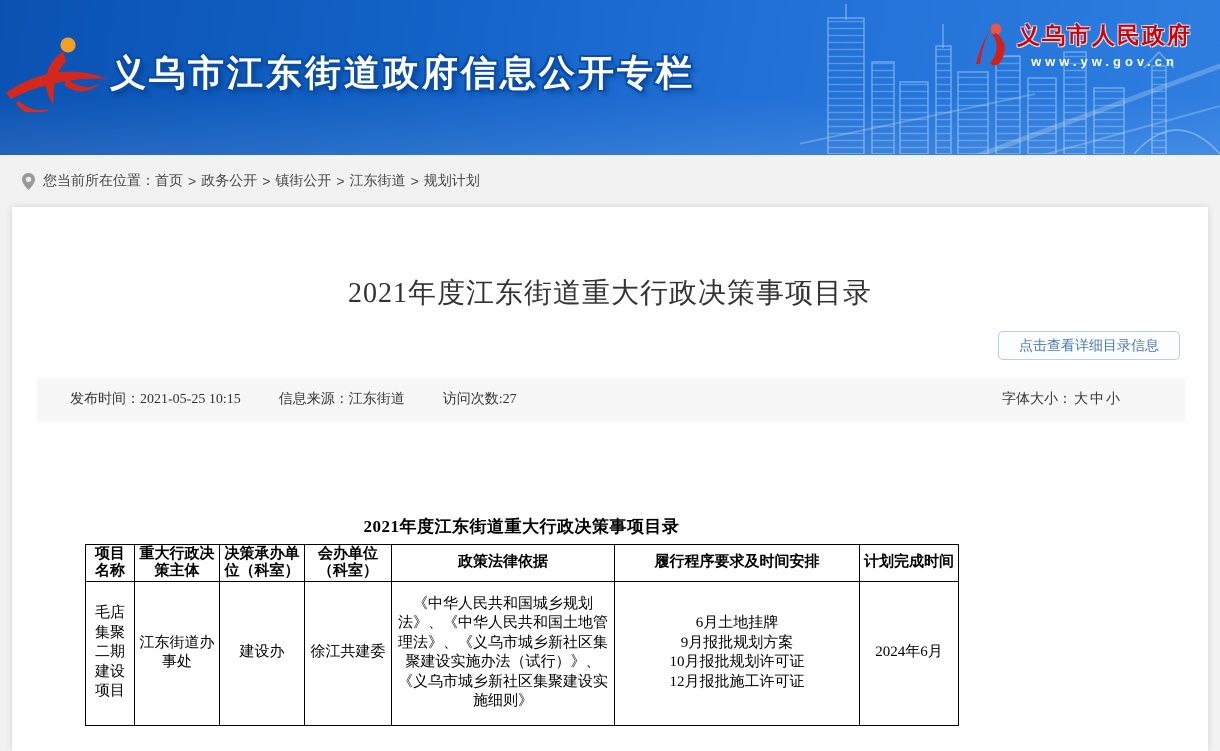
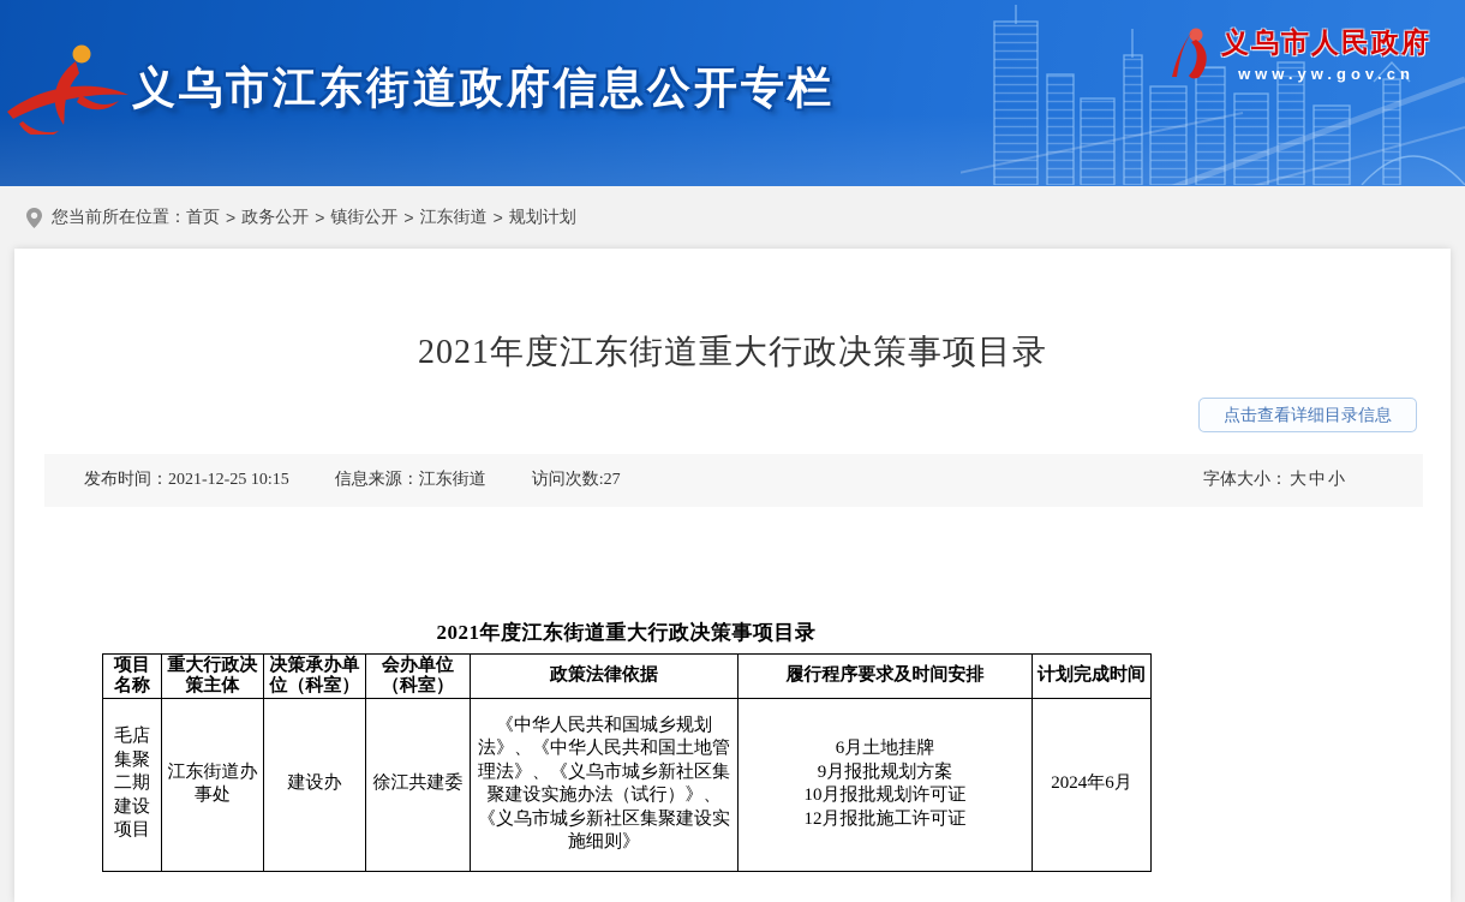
  义乌市江东街道政府信息公开专栏
  义乌市人民政府
  www.yw.gov.cn
  您当前所在位置：
  首页
  >
  政务公开
  >
  镇街公开
  >
  江东街道
  >
  规划计划
  2021年度江东街道重大行政决策事项目录
  点击查看详细目录信息
- 发布时间：2021-05-25 10:15
+ 发布时间：2021-12-25 10:15
  信息来源：江东街道
  访问次数:27
  字体大小：
  大
  中
  小
  2021年度江东街道重大行政决策事项目录
  项目名称	重大行政决策主体	决策承办单位（科室）	会办单位（科室）	政策法律依据	履行程序要求及时间安排	计划完成时间
  毛店集聚二期建设项目	江东街道办事处	建设办	徐江共建委	《中华人民共和国城乡规划法》、《中华人民共和国土地管理法》、《义乌市城乡新社区集聚建设实施办法（试行）》、《义乌市城乡新社区集聚建设实施细则》	6月土地挂牌 9月报批规划方案 10月报批规划许可证 12月报批施工许可证	2024年6月
